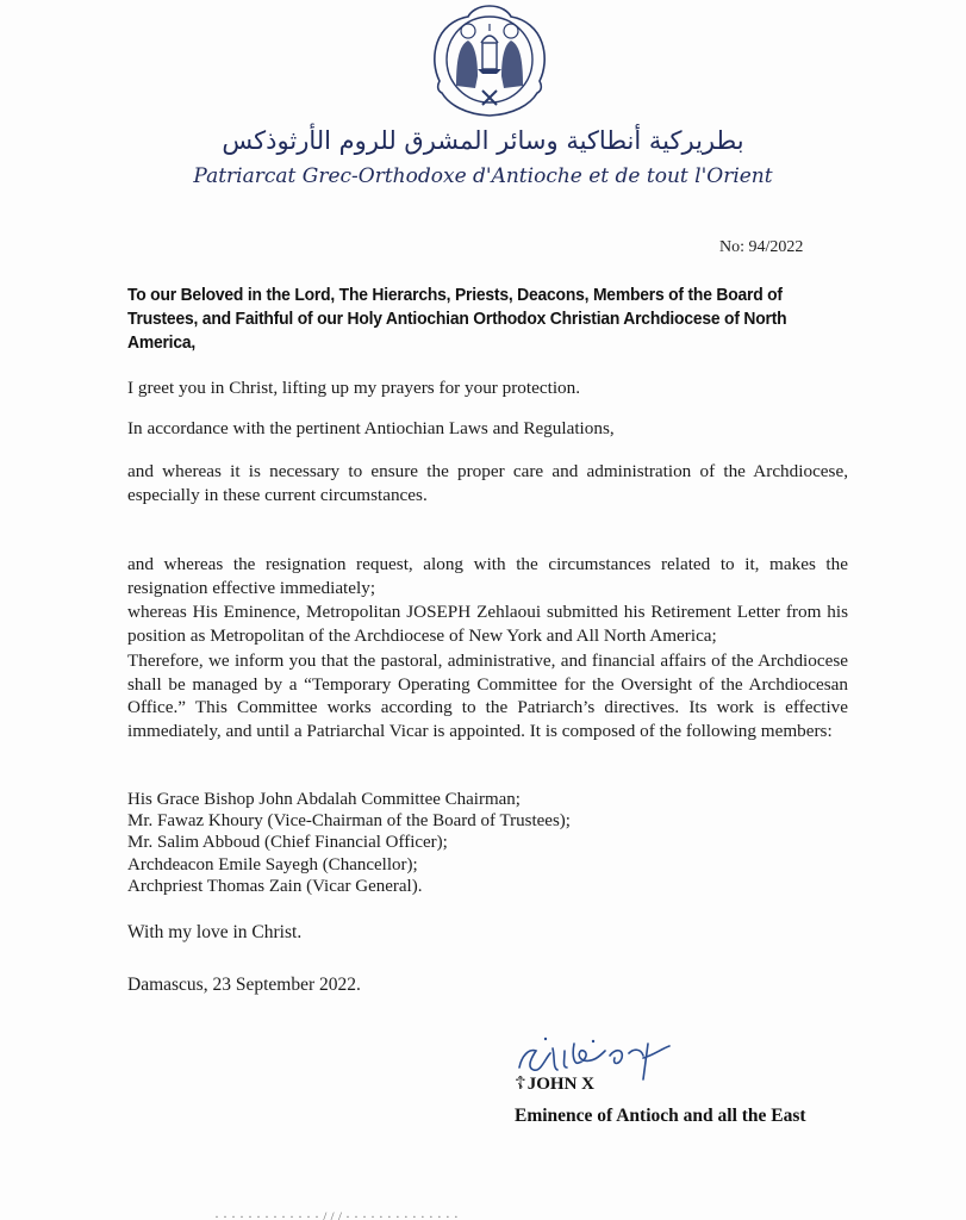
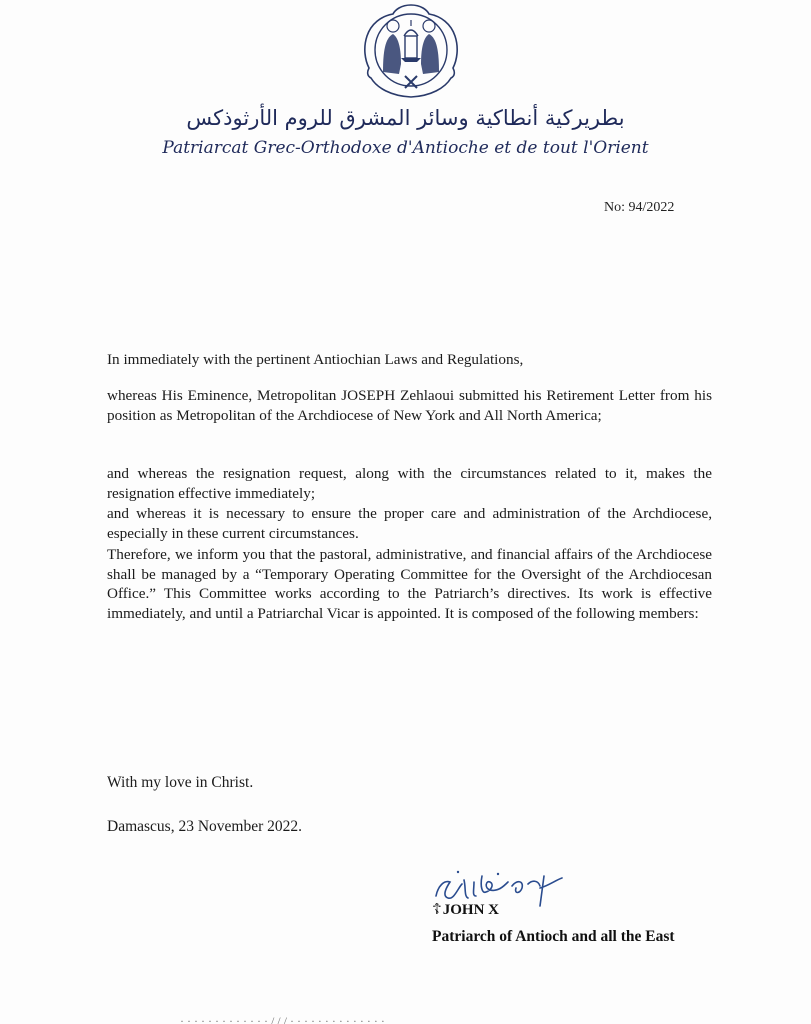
  بطريركية أنطاكية وسائر المشرق للروم الأرثوذكس
  Patriarcat Grec-Orthodoxe d'Antioche et de tout l'Orient
  No: 94/2022
- To our Beloved in the Lord, The Hierarchs, Priests, Deacons, Members of the Board of Trustees, and Faithful of our Holy Antiochian Orthodox Christian Archdiocese of North America,
- I greet you in Christ, lifting up my prayers for your protection.
- In accordance with the pertinent Antiochian Laws and Regulations,
+ In immediately with the pertinent Antiochian Laws and Regulations,
- and whereas it is necessary to ensure the proper care and administration of the Archdiocese, especially in these current circumstances.
+ whereas His Eminence, Metropolitan JOSEPH Zehlaoui submitted his Retirement Letter from his position as Metropolitan of the Archdiocese of New York and All North America;
  and whereas the resignation request, along with the circumstances related to it, makes the resignation effective immediately;
- whereas His Eminence, Metropolitan JOSEPH Zehlaoui submitted his Retirement Letter from his position as Metropolitan of the Archdiocese of New York and All North America;
+ and whereas it is necessary to ensure the proper care and administration of the Archdiocese, especially in these current circumstances.
  Therefore, we inform you that the pastoral, administrative, and financial affairs of the Archdiocese shall be managed by a “Temporary Operating Committee for the Oversight of the Archdiocesan Office.” This Committee works according to the Patriarch’s directives. Its work is effective immediately, and until a Patriarchal Vicar is appointed. It is composed of the following members:
- His Grace Bishop John Abdalah Committee Chairman;
- Mr. Fawaz Khoury (Vice-Chairman of the Board of Trustees);
- Mr. Salim Abboud (Chief Financial Officer);
- Archdeacon Emile Sayegh (Chancellor);
- Archpriest Thomas Zain (Vicar General).
  With my love in Christ.
- Damascus, 23 September 2022.
+ Damascus, 23 November 2022.
  ☦JOHN X
- Eminence of Antioch and all the East
+ Patriarch of Antioch and all the East
  · · · · · · · · · · · · · / / / · · · · · · · · · · · · · ·
